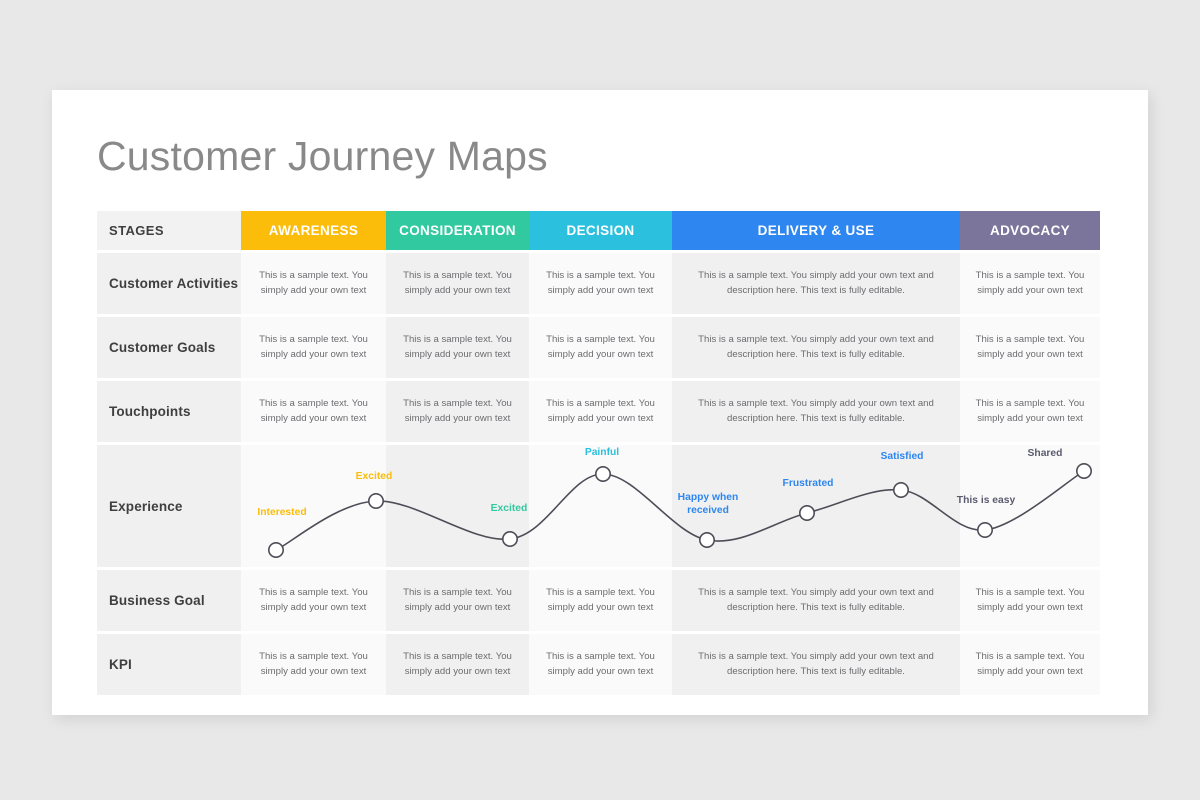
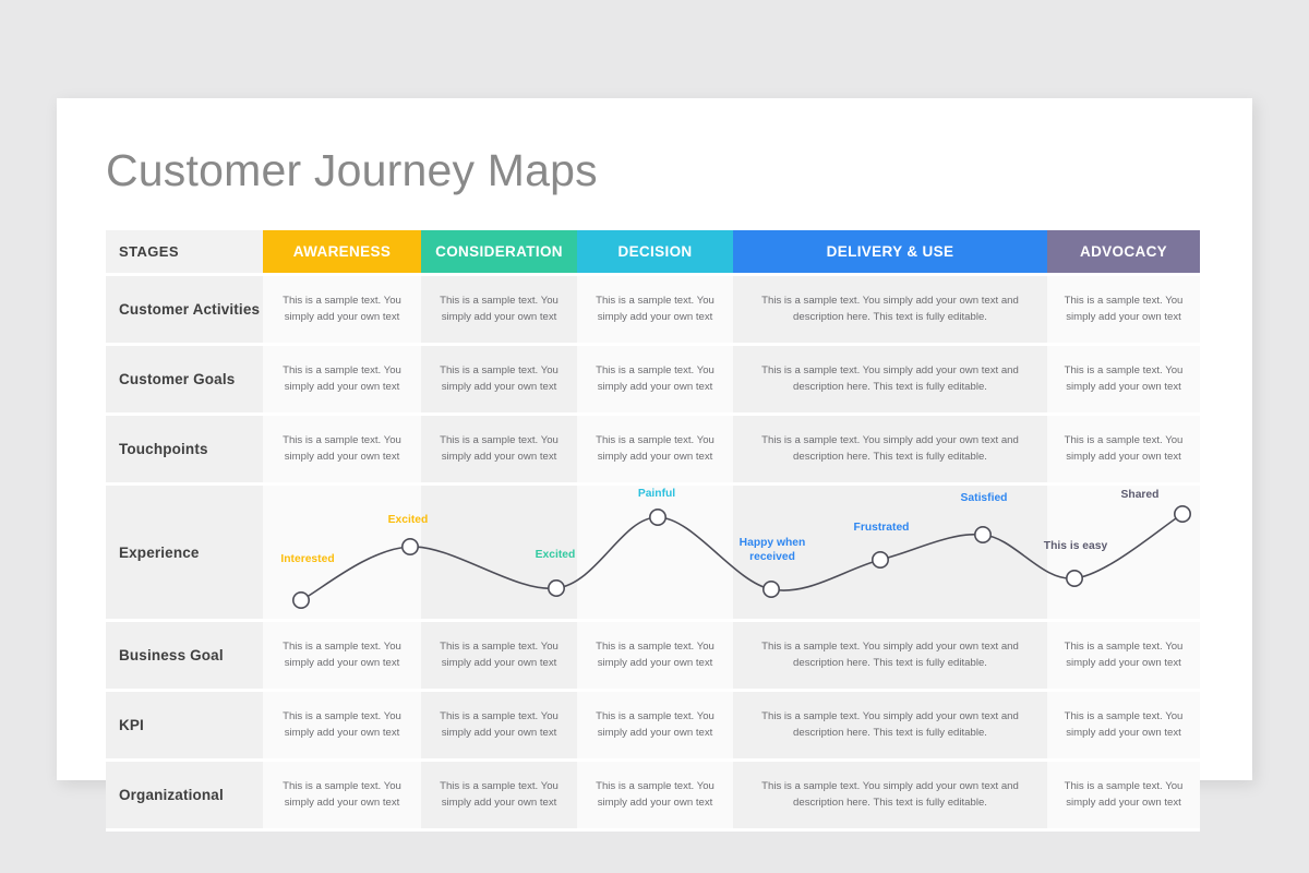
  Customer Journey Maps
  STAGES	AWARENESS	CONSIDERATION	DECISION	DELIVERY & USE	ADVOCACY
  Customer Activities	This is a sample text. You simply add your own text	This is a sample text. You simply add your own text	This is a sample text. You simply add your own text	This is a sample text. You simply add your own text and description here. This text is fully editable.	This is a sample text. You simply add your own text
  Customer Goals	This is a sample text. You simply add your own text	This is a sample text. You simply add your own text	This is a sample text. You simply add your own text	This is a sample text. You simply add your own text and description here. This text is fully editable.	This is a sample text. You simply add your own text
  Touchpoints	This is a sample text. You simply add your own text	This is a sample text. You simply add your own text	This is a sample text. You simply add your own text	This is a sample text. You simply add your own text and description here. This text is fully editable.	This is a sample text. You simply add your own text
  Experience	InterestedExcitedExcitedPainfulHappy when receivedFrustratedSatisfiedThis is easyShared
  Business Goal	This is a sample text. You simply add your own text	This is a sample text. You simply add your own text	This is a sample text. You simply add your own text	This is a sample text. You simply add your own text and description here. This text is fully editable.	This is a sample text. You simply add your own text
  KPI	This is a sample text. You simply add your own text	This is a sample text. You simply add your own text	This is a sample text. You simply add your own text	This is a sample text. You simply add your own text and description here. This text is fully editable.	This is a sample text. You simply add your own text
+ Organizational	This is a sample text. You simply add your own text	This is a sample text. You simply add your own text	This is a sample text. You simply add your own text	This is a sample text. You simply add your own text and description here. This text is fully editable.	This is a sample text. You simply add your own text
